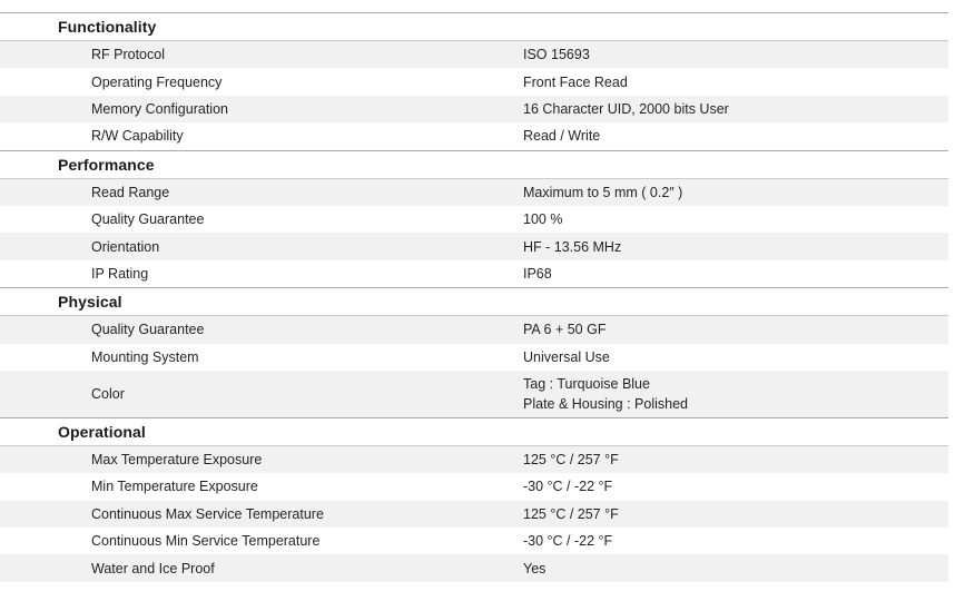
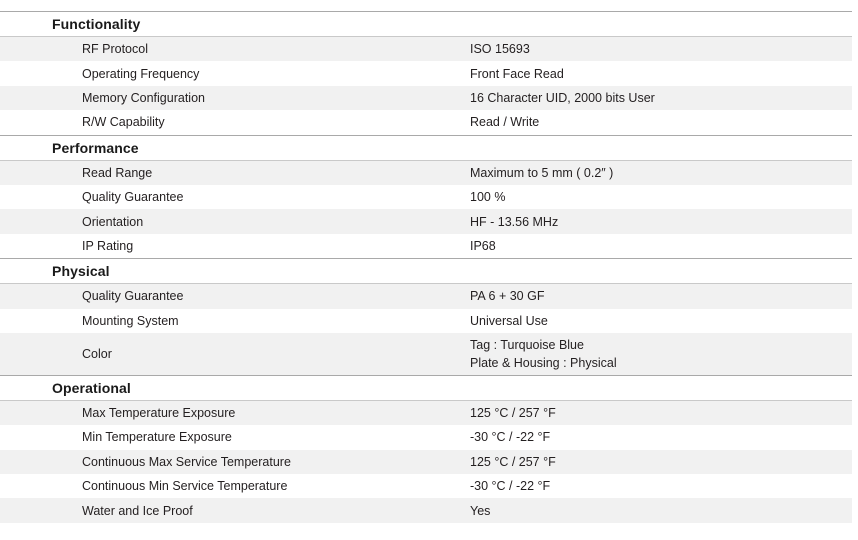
  Functionality
  RF Protocol
  ISO 15693
  Operating Frequency
  Front Face Read
  Memory Configuration
  16 Character UID, 2000 bits User
  R/W Capability
  Read / Write
  Performance
  Read Range
  Maximum to 5 mm ( 0.2″ )
  Quality Guarantee
  100 %
  Orientation
  HF - 13.56 MHz
  IP Rating
  IP68
  Physical
  Quality Guarantee
- PA 6 + 50 GF
+ PA 6 + 30 GF
  Mounting System
  Universal Use
  Color
  Tag : Turquoise Blue
- Plate & Housing : Polished
+ Plate & Housing : Physical
  Operational
  Max Temperature Exposure
  125 °C / 257 °F
  Min Temperature Exposure
  -30 °C / -22 °F
  Continuous Max Service Temperature
  125 °C / 257 °F
  Continuous Min Service Temperature
  -30 °C / -22 °F
  Water and Ice Proof
  Yes
